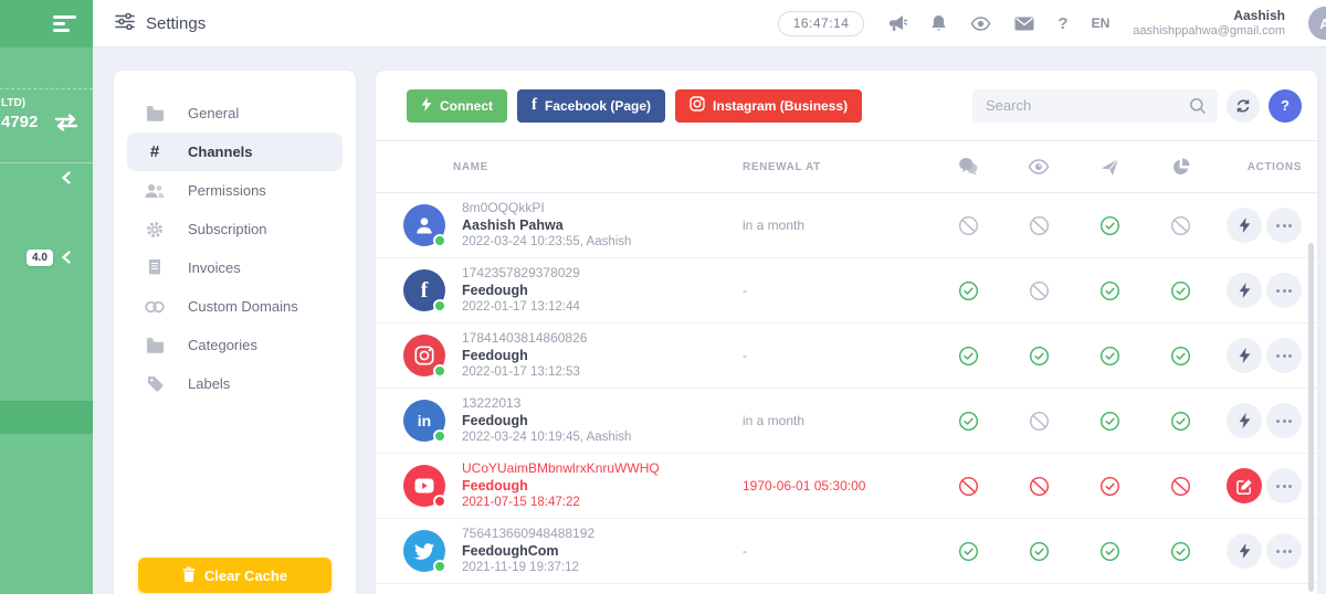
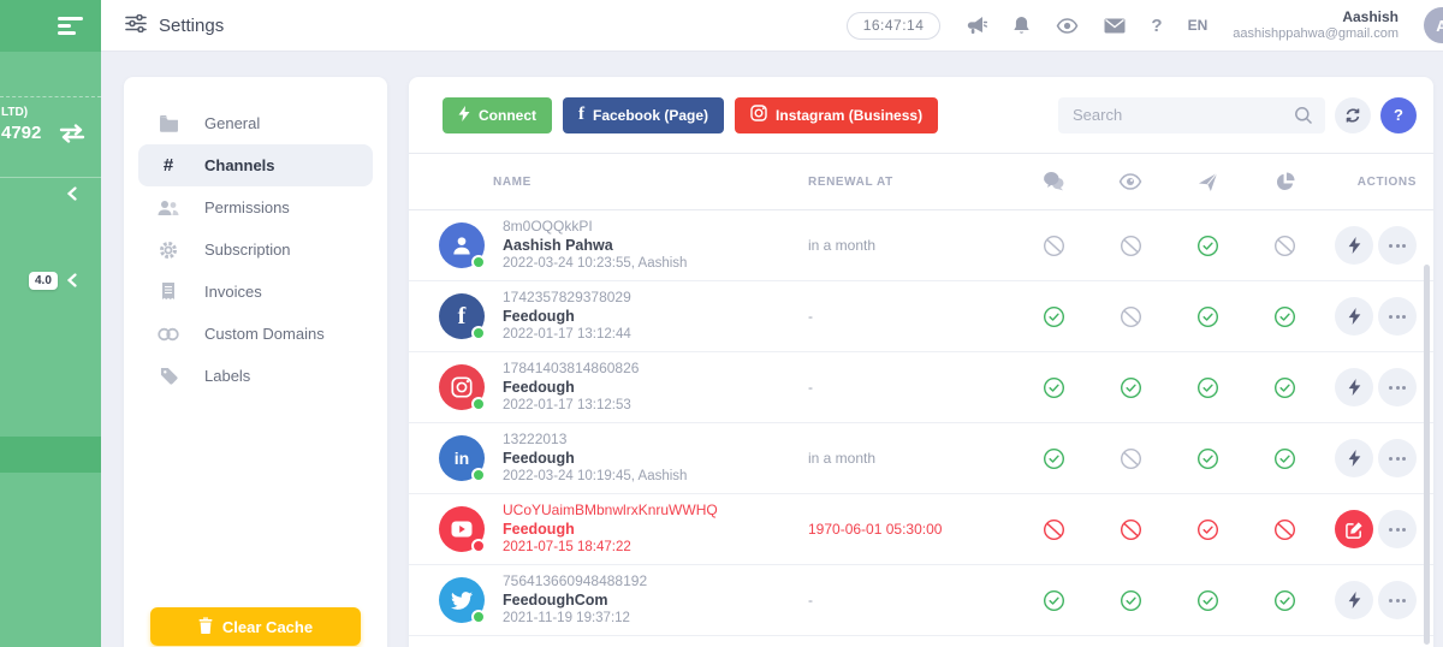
  LTD)
  4792
  4.0
  Settings
  16:47:14
  ?
  EN
  Aashish
  aashishppahwa@gmail.com
  A
  General
  #
  Channels
  Permissions
  Subscription
  Invoices
  Custom Domains
- Categories
  Labels
  Clear Cache
  Connect
  f
  Facebook (Page)
  Instagram (Business)
  Search
  ?
  NAME
  RENEWAL AT
  ACTIONS
  8m0OQQkkPI
  Aashish Pahwa
  2022-03-24 10:23:55, Aashish
  in a month
  f
  1742357829378029
  Feedough
  2022-01-17 13:12:44
  -
  17841403814860826
  Feedough
  2022-01-17 13:12:53
  -
  in
  13222013
  Feedough
  2022-03-24 10:19:45, Aashish
  in a month
  UCoYUaimBMbnwlrxKnruWWHQ
  Feedough
  2021-07-15 18:47:22
  1970-06-01 05:30:00
  756413660948488192
  FeedoughCom
  2021-11-19 19:37:12
  -
